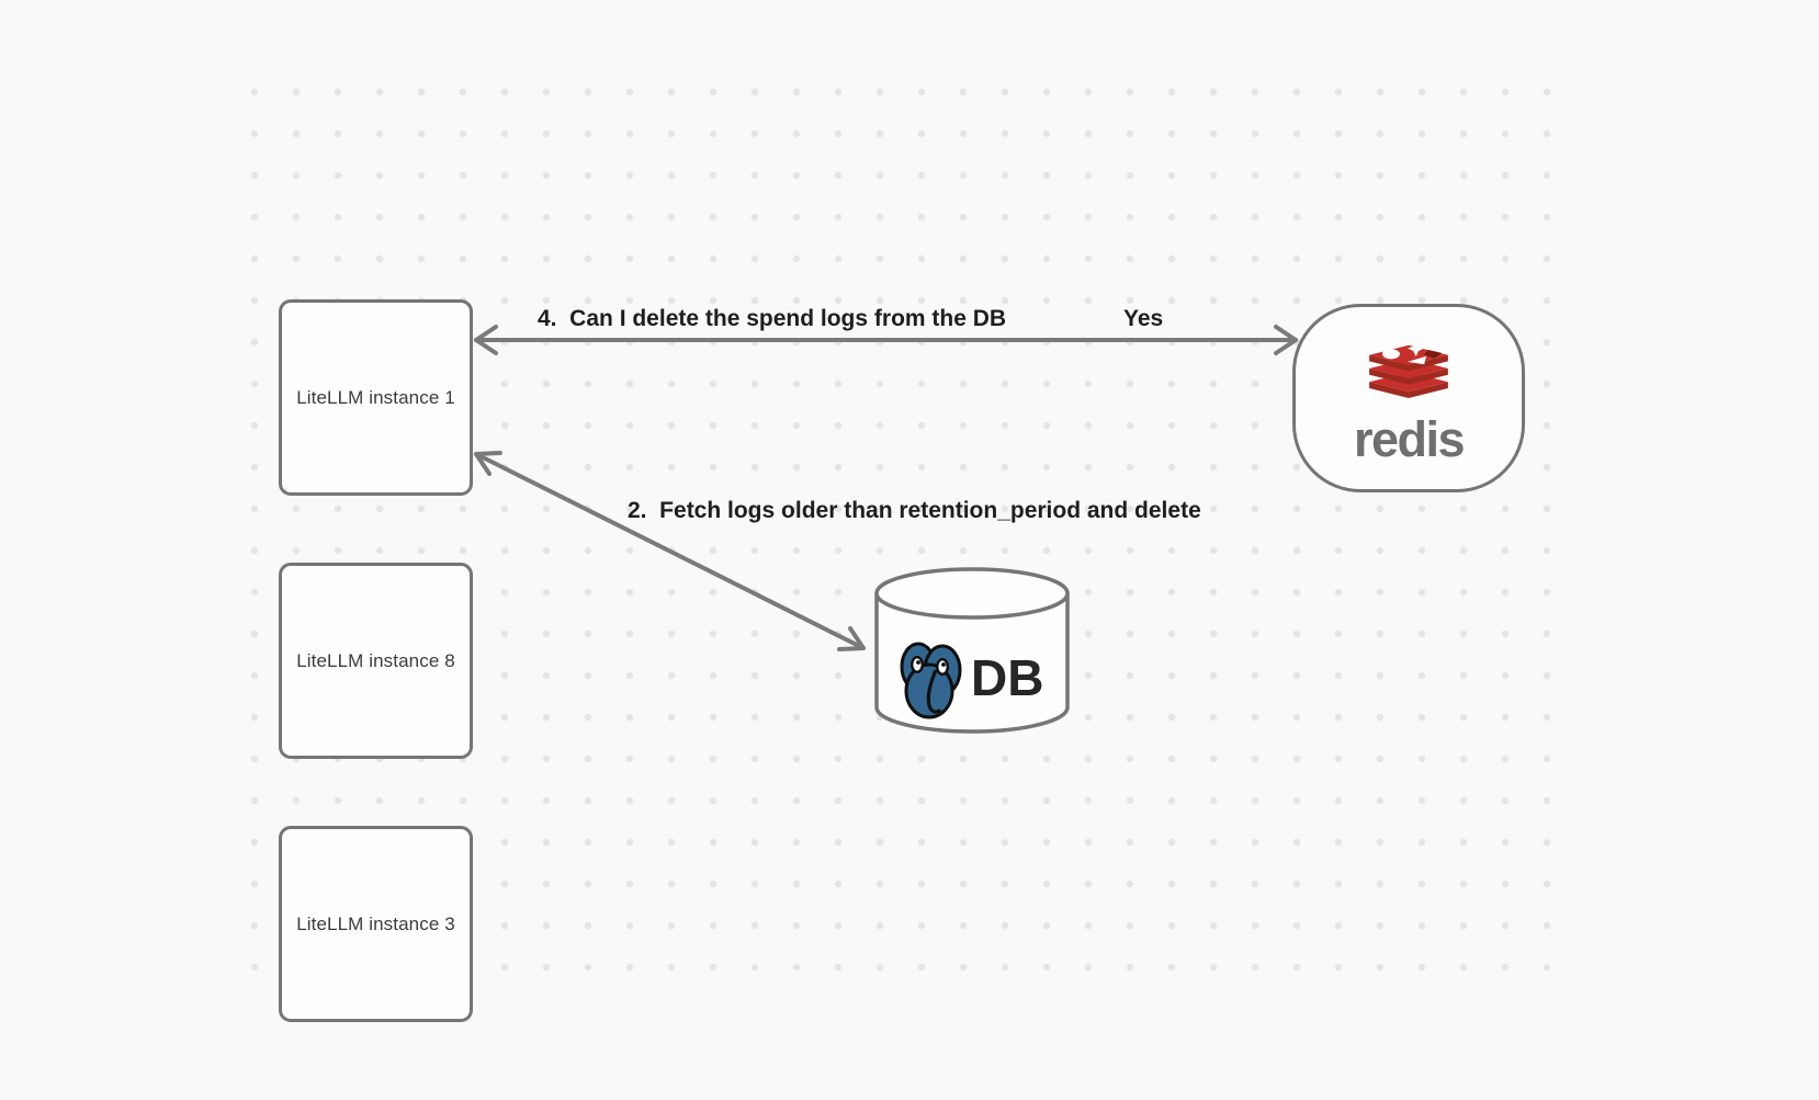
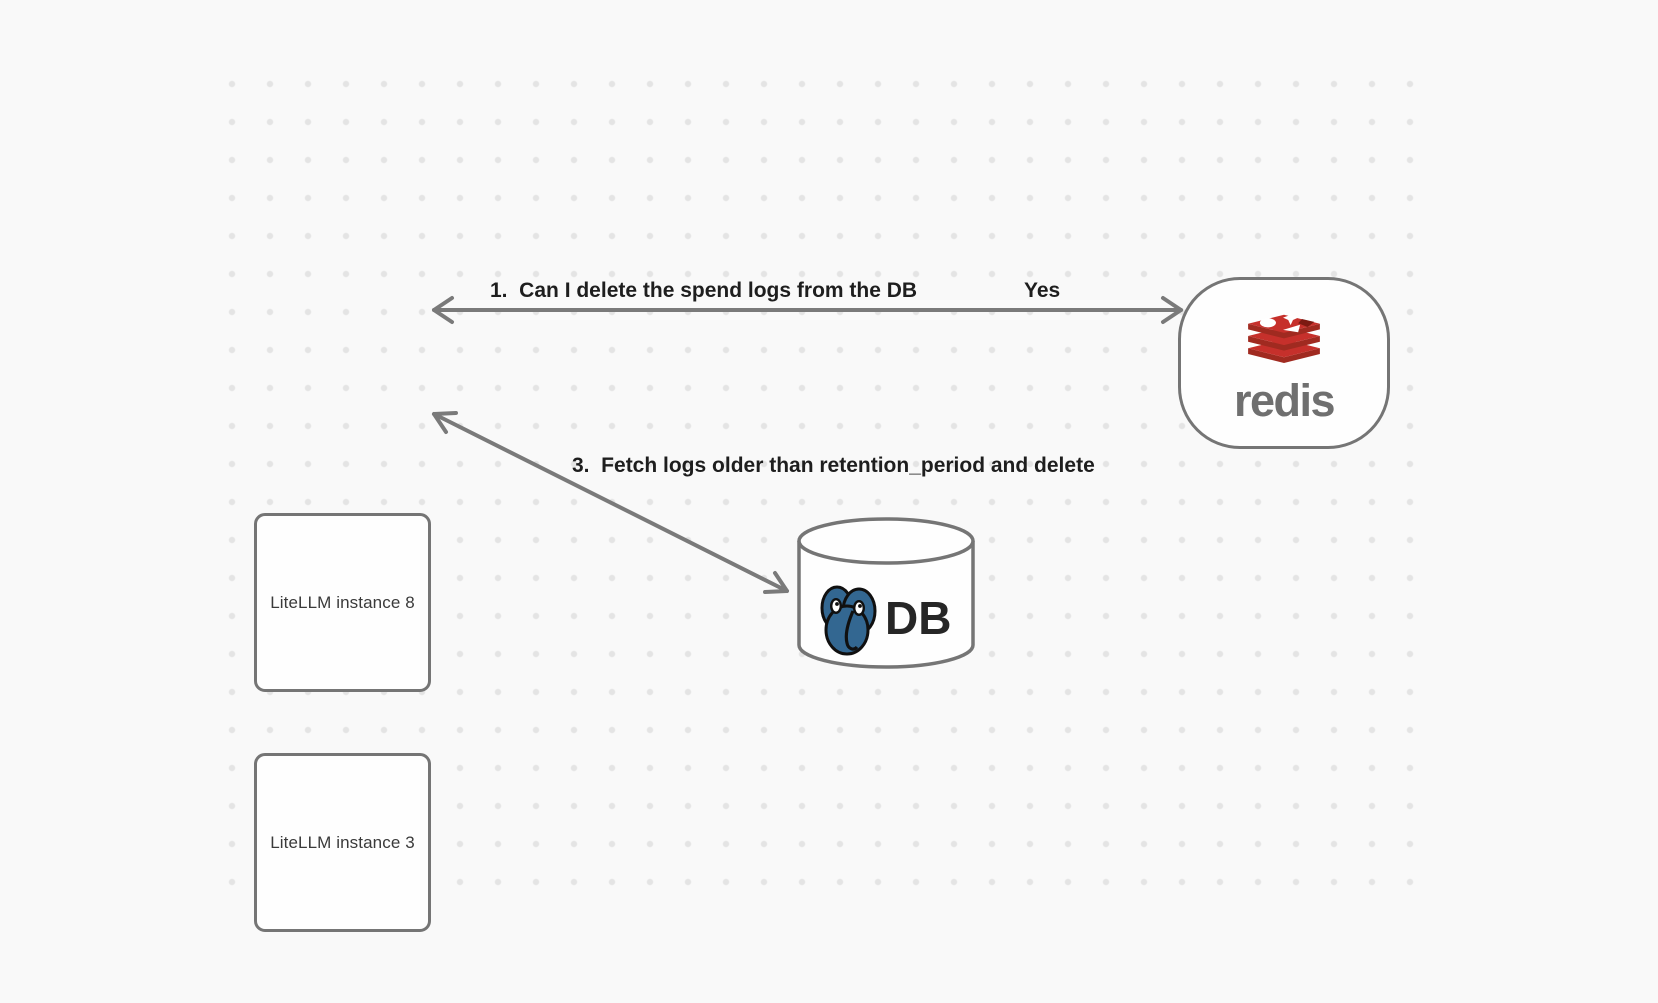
- LiteLLM instance 1
  LiteLLM instance 8
  LiteLLM instance 3
- 4. Can I delete the spend logs from the DB
+ 1. Can I delete the spend logs from the DB
  Yes
- 2. Fetch logs older than retention_period and delete
+ 3. Fetch logs older than retention_period and delete
  redis
  DB
